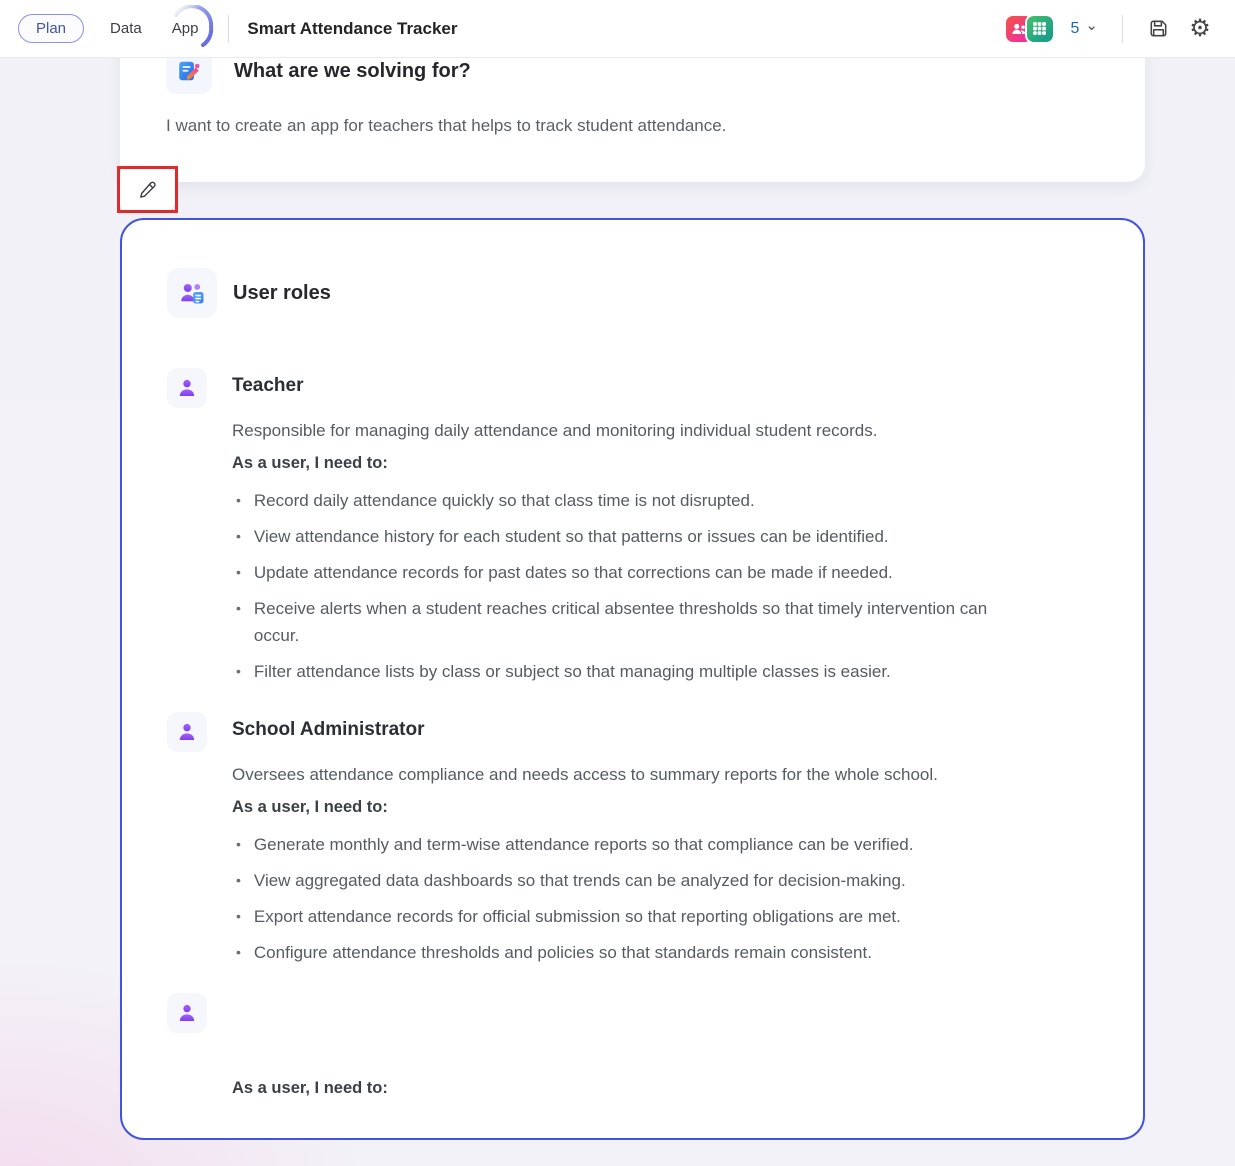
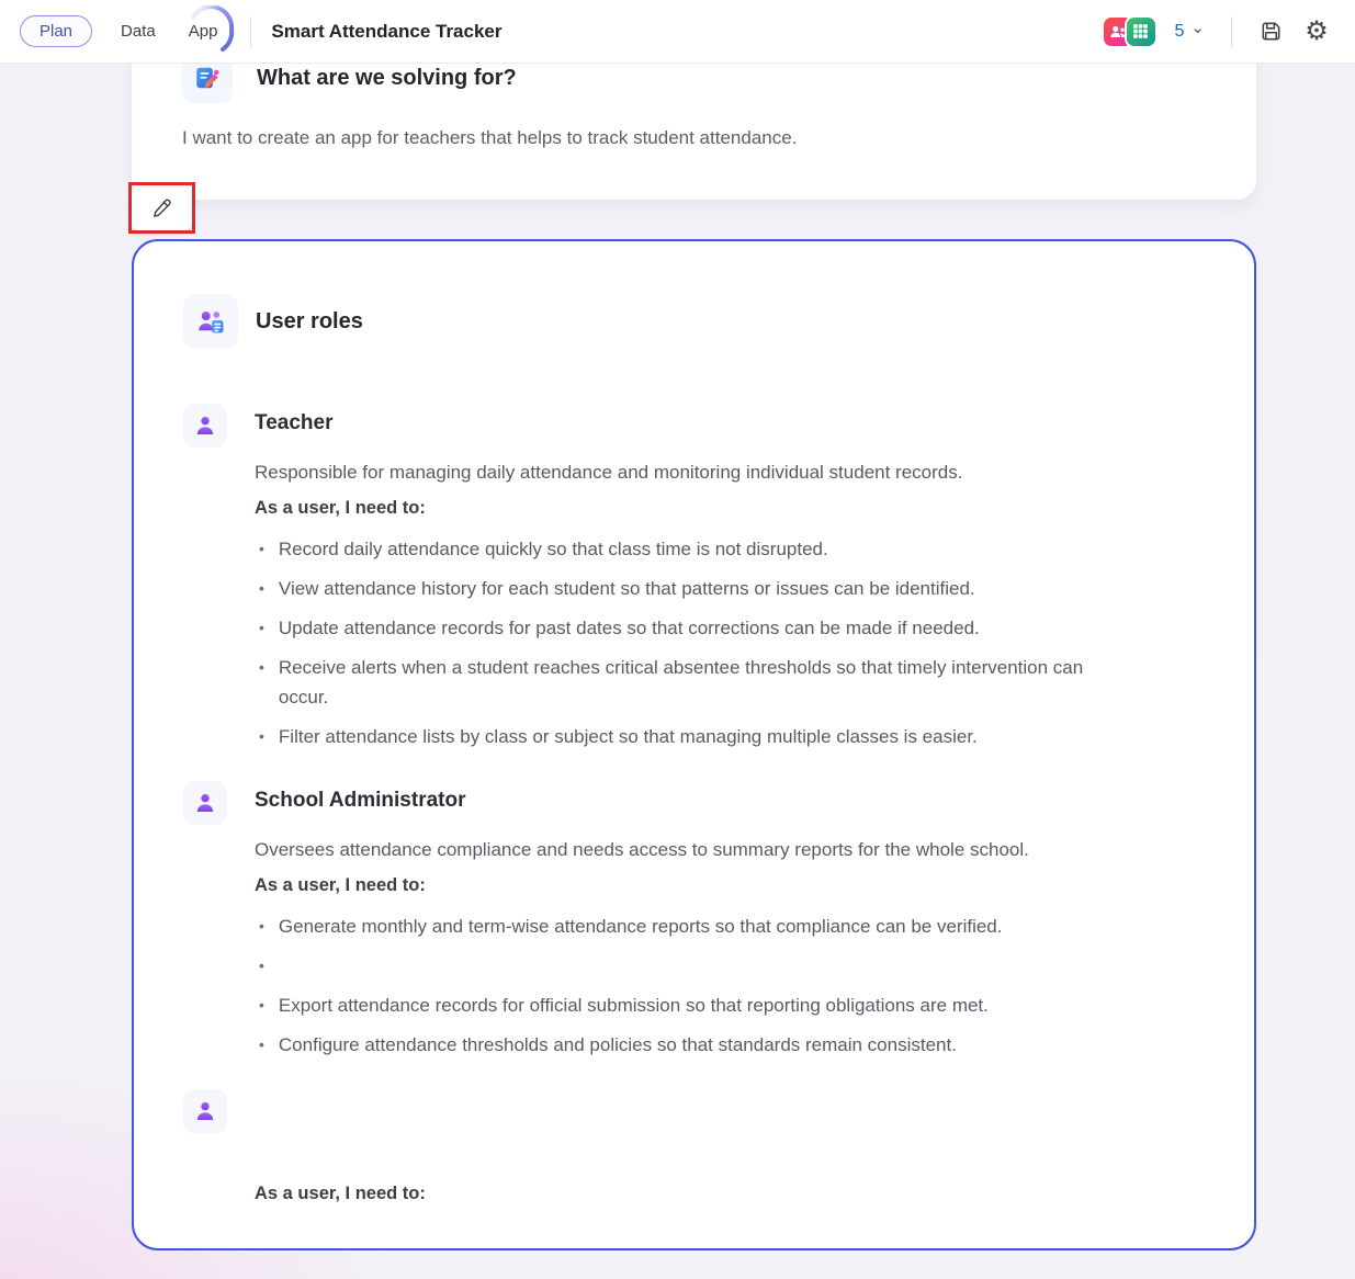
  Plan
  Data
  App
  Smart Attendance Tracker
  5
  ⌄
  ⚙
  What are we solving for?
  I want to create an app for teachers that helps to track student attendance.
  User roles
  Teacher
  Responsible for managing daily attendance and monitoring individual student records.
  As a user, I need to:
  •
  Record daily attendance quickly so that class time is not disrupted.
  •
  View attendance history for each student so that patterns or issues can be identified.
  •
  Update attendance records for past dates so that corrections can be made if needed.
  •
  Receive alerts when a student reaches critical absentee thresholds so that timely intervention can occur.
  •
  Filter attendance lists by class or subject so that managing multiple classes is easier.
  School Administrator
  Oversees attendance compliance and needs access to summary reports for the whole school.
  As a user, I need to:
  •
  Generate monthly and term-wise attendance reports so that compliance can be verified.
  •
- View aggregated data dashboards so that trends can be analyzed for decision-making.
  •
  Export attendance records for official submission so that reporting obligations are met.
  •
  Configure attendance thresholds and policies so that standards remain consistent.
  As a user, I need to:
